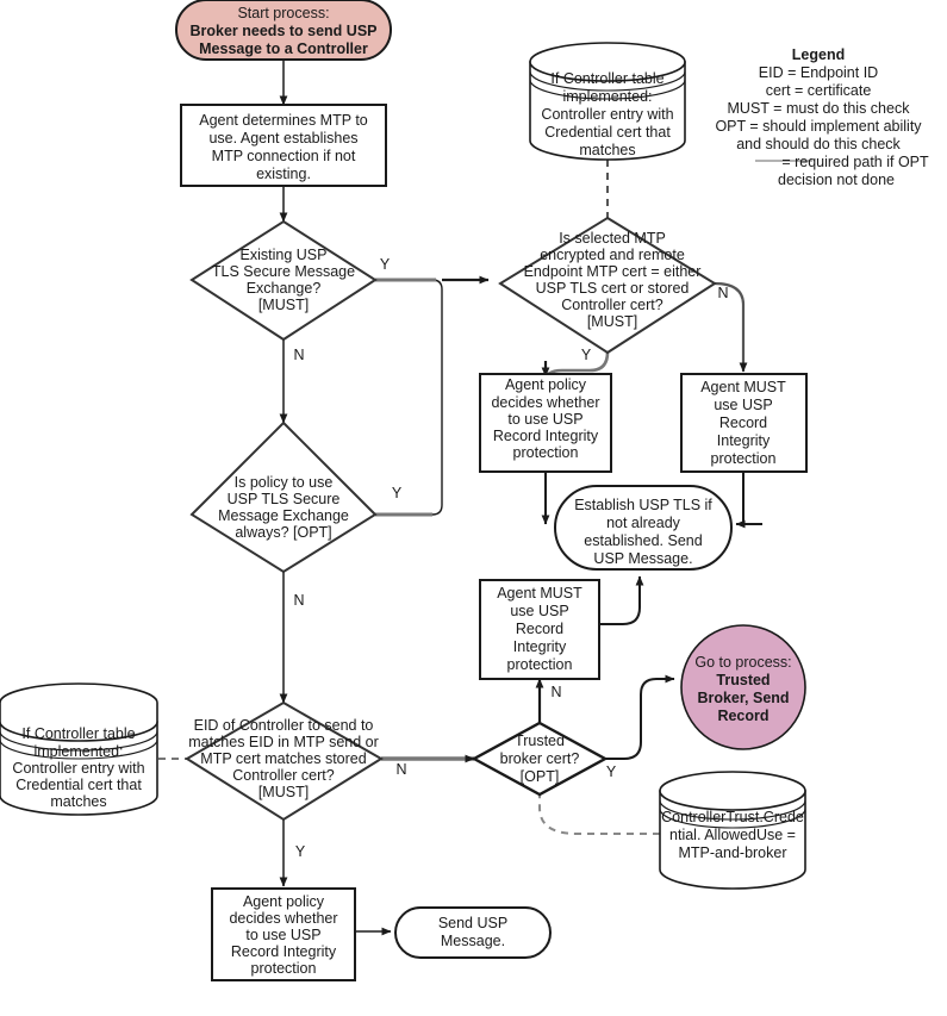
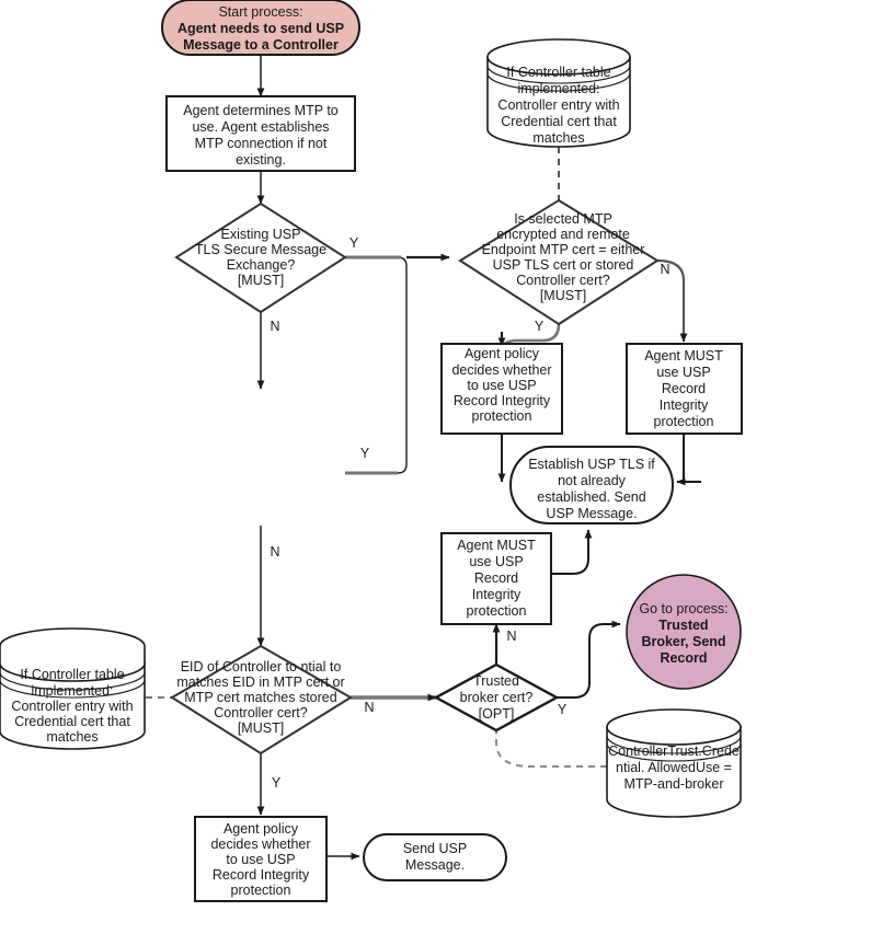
  Start process:
- Broker needs to send USP
+ Agent needs to send USP
  Message to a Controller
  Agent determines MTP to
  use. Agent establishes
  MTP connection if not
  existing.
  If Controller table
  implemented:
  Controller entry with
  Credential cert that
  matches
  Existing USP
  TLS Secure Message
  Exchange?
  [MUST]
  Y
  N
  Is selected MTP
  encrypted and remote
  Endpoint MTP cert = either
  USP TLS cert or stored
  Controller cert?
  [MUST]
  Y
  N
- Is policy to use
- USP TLS Secure
- Message Exchange
- always? [OPT]
  Y
  N
  Agent policy
  decides whether
  to use USP
  Record Integrity
  protection
  Agent MUST
  use USP
  Record
  Integrity
  protection
  Establish USP TLS if
  not already
  established. Send
  USP Message.
  Agent MUST
  use USP
  Record
  Integrity
  protection
  Go to process:
  Trusted
  Broker, Send
  Record
- EID of Controller to send to
+ EID of Controller to ntial to
- matches EID in MTP send or
+ matches EID in MTP cert or
  MTP cert matches stored
  Controller cert?
  [MUST]
  N
  Y
  Trusted
  broker cert?
  [OPT]
  N
  Y
  If Controller table
  implemented:
  Controller entry with
  Credential cert that
  matches
  ControllerTrust.Crede
  ntial. AllowedUse =
  MTP-and-broker
  Agent policy
  decides whether
  to use USP
  Record Integrity
  protection
  Send USP
  Message.
- Legend
- EID = Endpoint ID
- cert = certificate
- MUST = must do this check
- OPT = should implement ability
- and should do this check
- = required path if OPT
- decision not done
